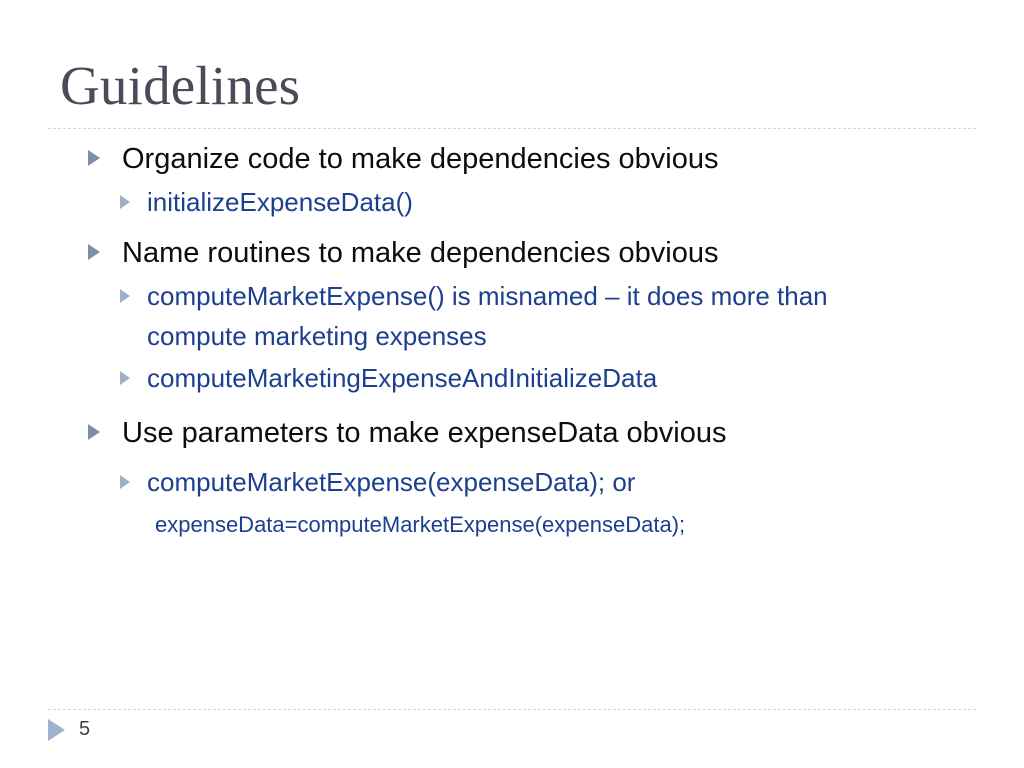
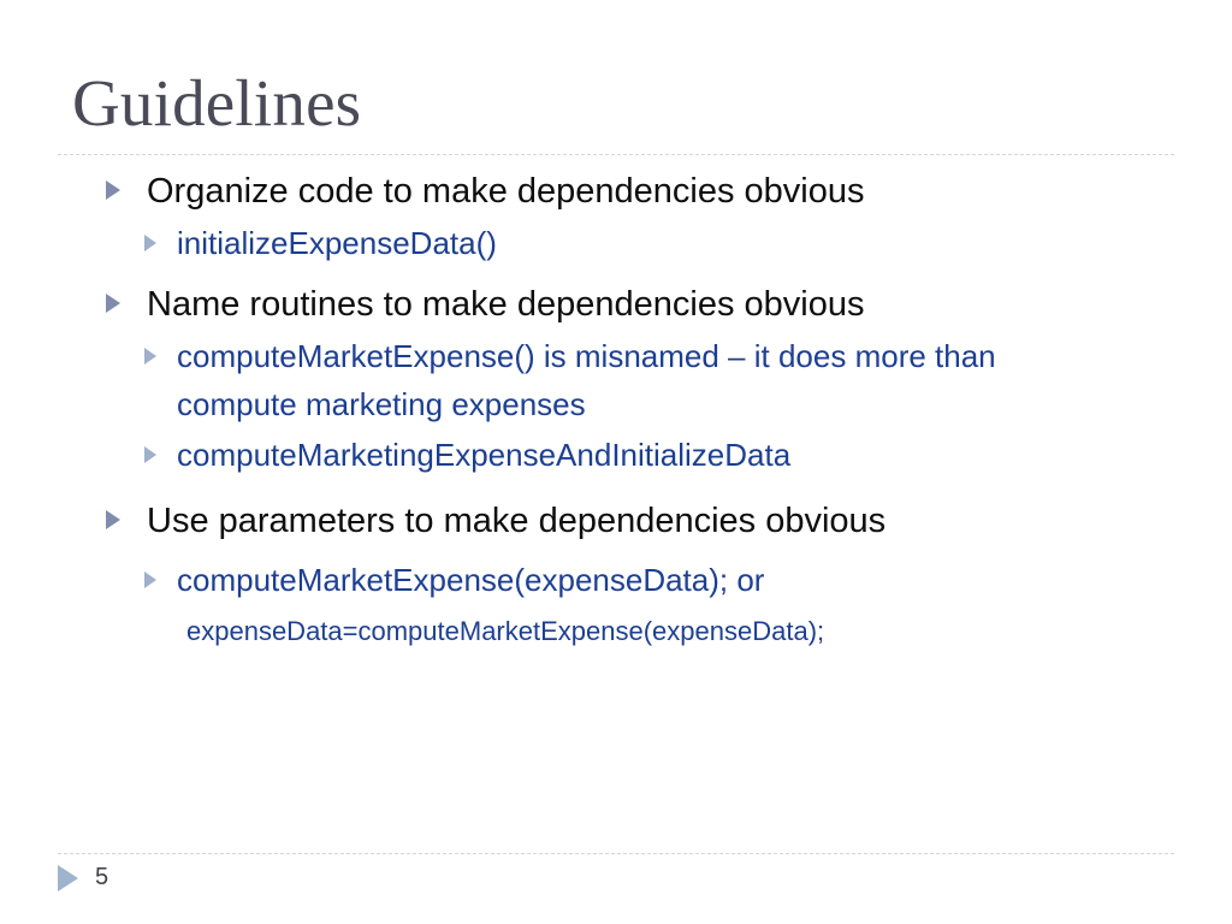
  Guidelines
  Organize code to make dependencies obvious
  initializeExpenseData()
  Name routines to make dependencies obvious
  computeMarketExpense() is misnamed – it does more than compute marketing expenses
  computeMarketingExpenseAndInitializeData
- Use parameters to make expenseData obvious
+ Use parameters to make dependencies obvious
  computeMarketExpense(expenseData); or
  expenseData=computeMarketExpense(expenseData);
  5
